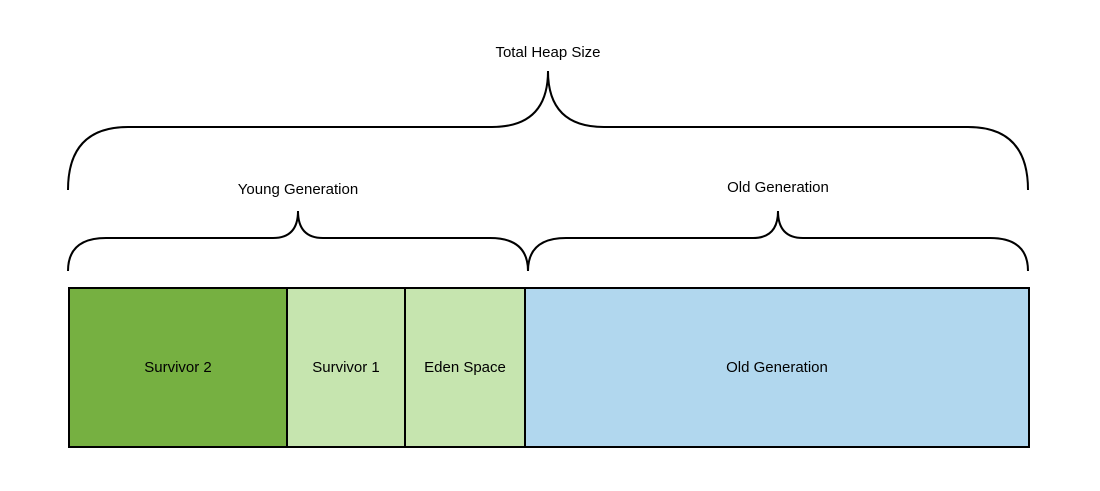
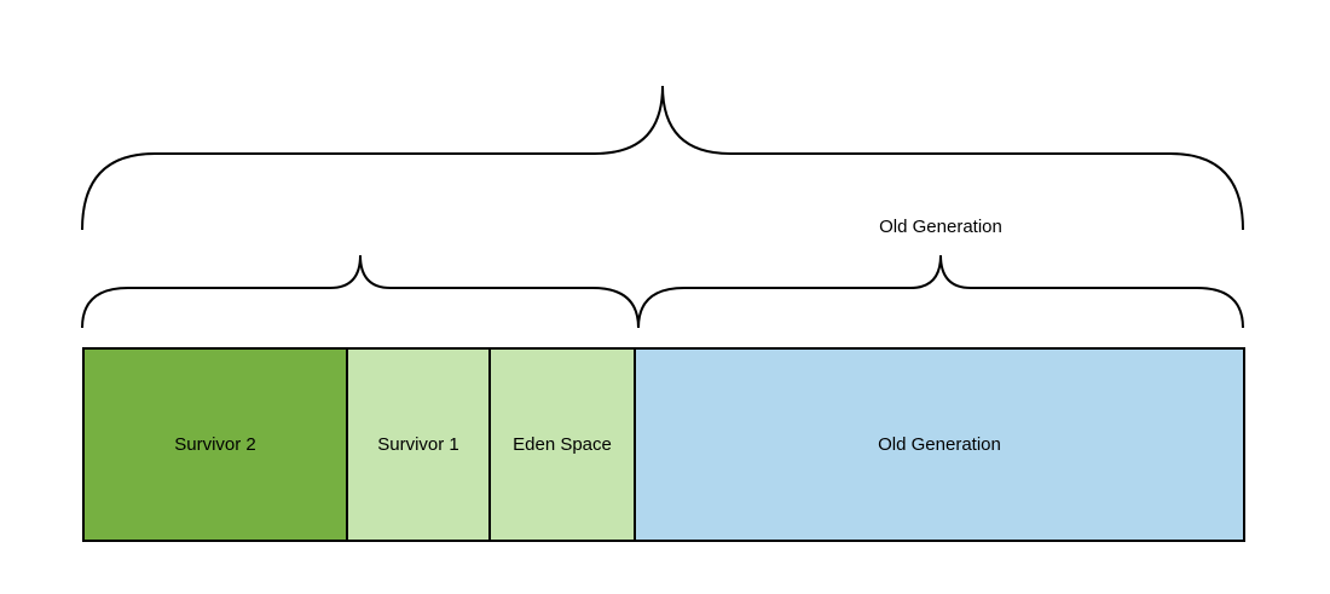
- Total Heap Size
- Young Generation
  Old Generation
  Survivor 2
  Survivor 1
  Eden Space
  Old Generation
